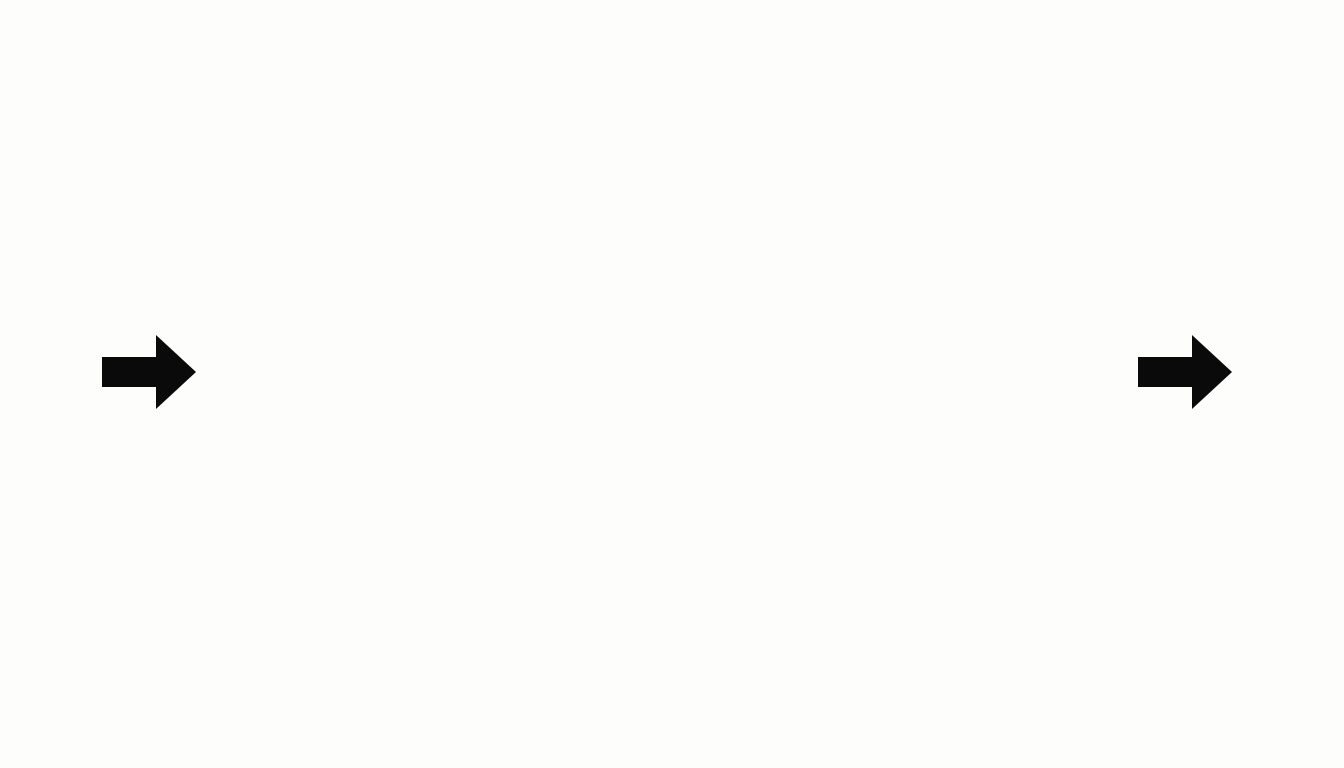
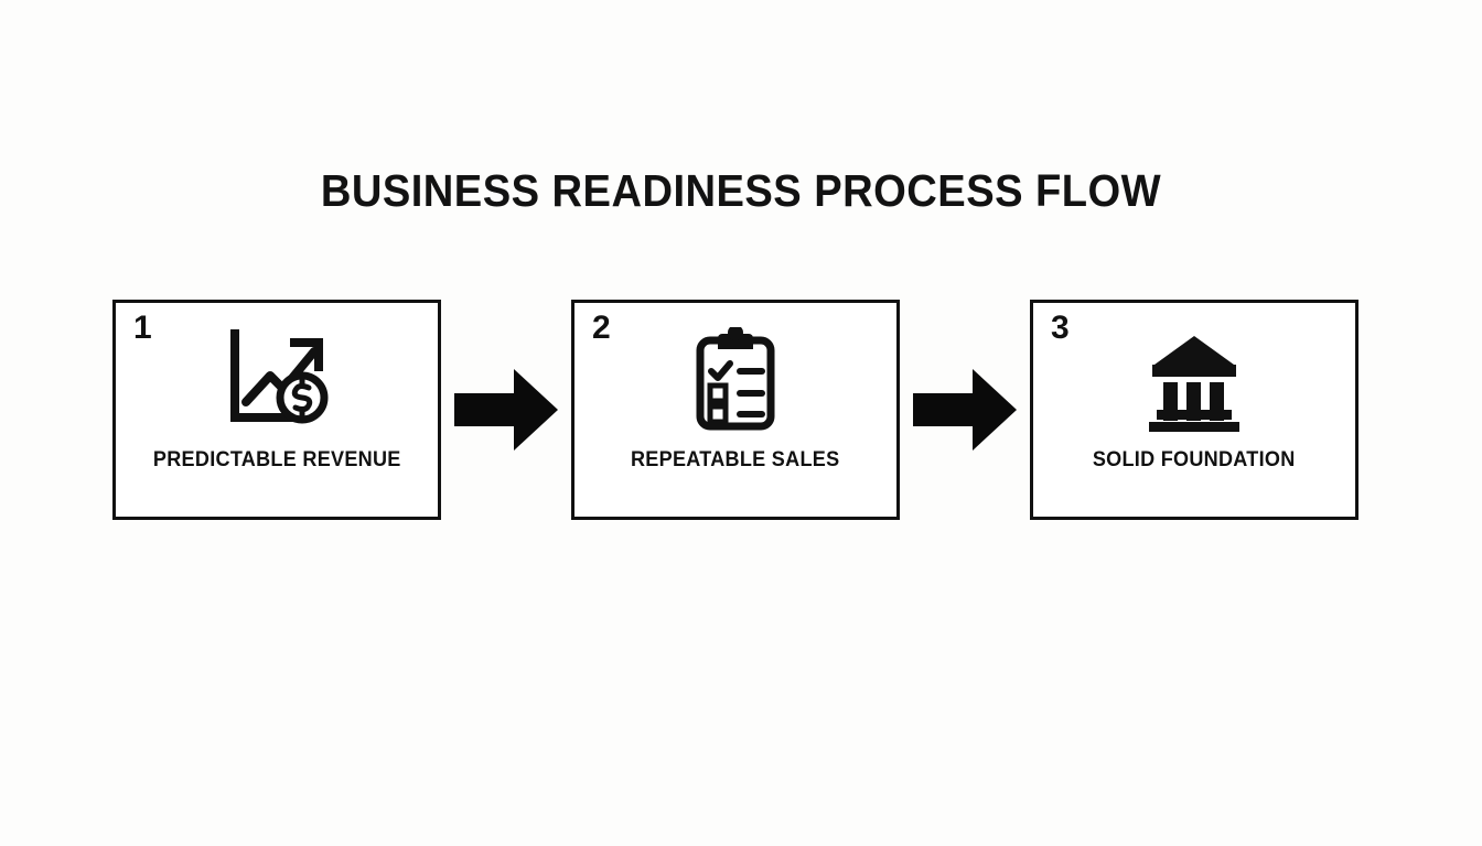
+ BUSINESS READINESS PROCESS FLOW
+ 1
+ PREDICTABLE REVENUE
+ 2
+ REPEATABLE SALES
+ 3
+ SOLID FOUNDATION
